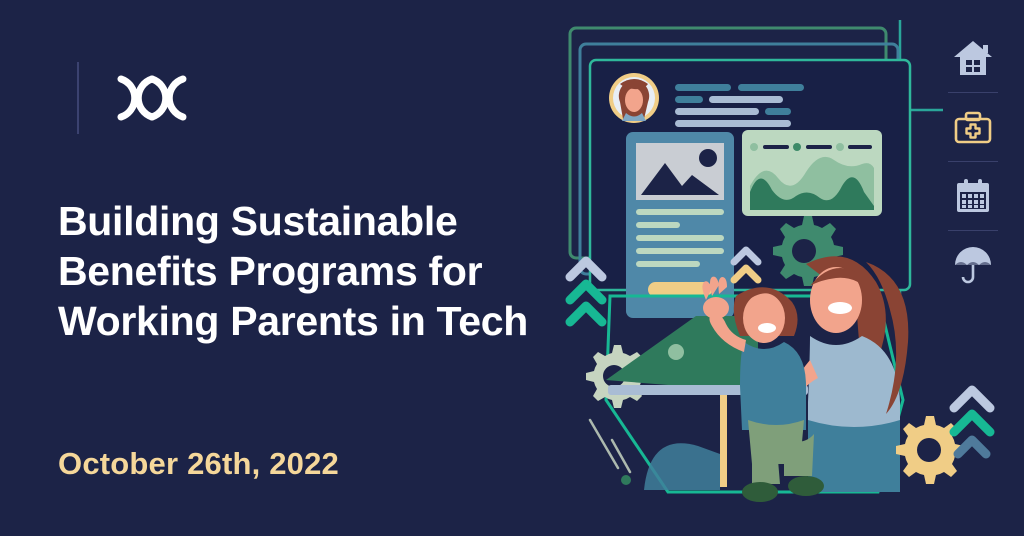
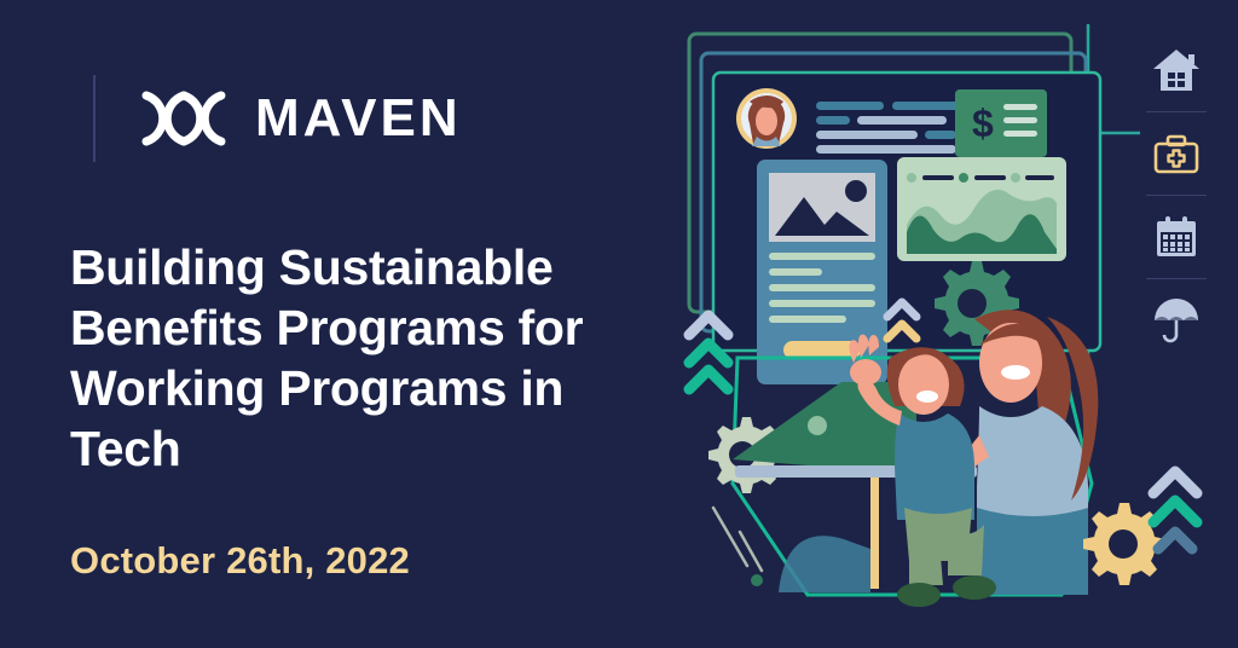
+ MAVEN
- Building Sustainable Benefits Programs for Working Parents in Tech
+ Building Sustainable Benefits Programs for Working Programs in Tech
  October 26th, 2022
+ $
